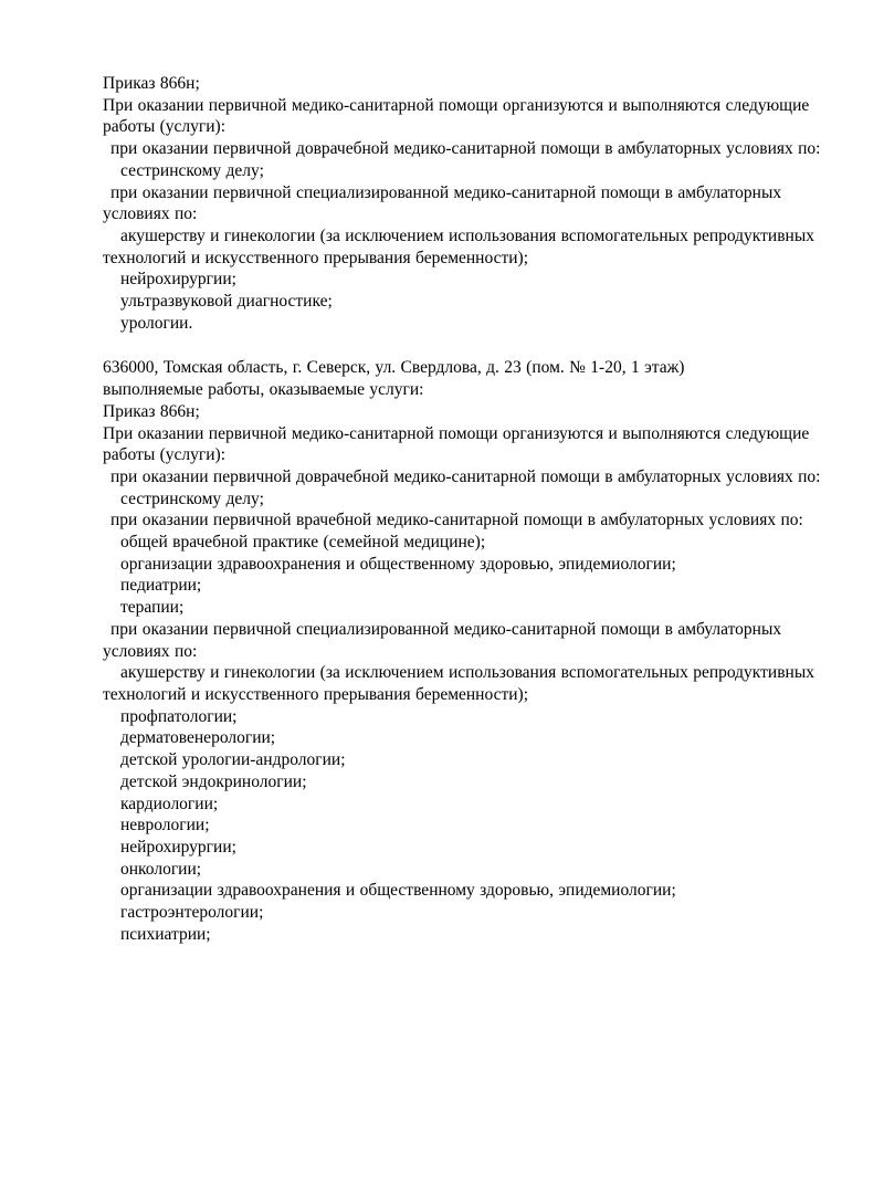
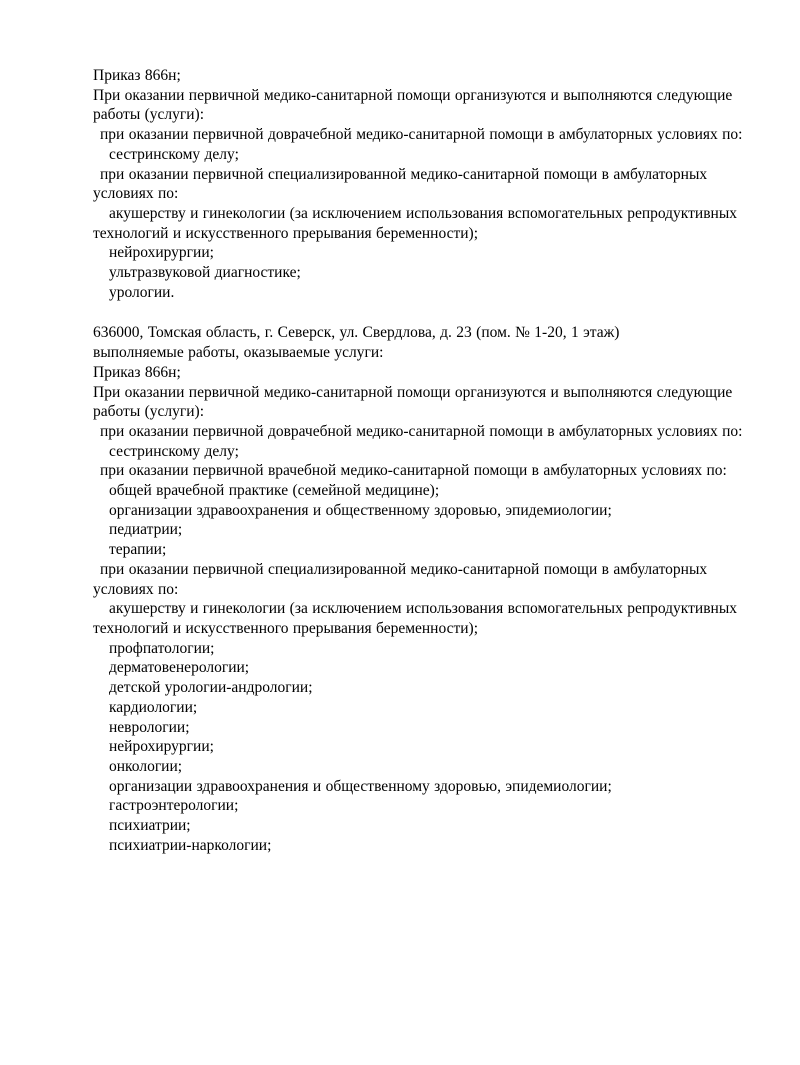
  Приказ 866н;
  При оказании первичной медико-санитарной помощи организуются и выполняются следующие работы (услуги):
  при оказании первичной доврачебной медико-санитарной помощи в амбулаторных условиях по:
  сестринскому делу;
  при оказании первичной специализированной медико-санитарной помощи в амбулаторных условиях по:
  акушерству и гинекологии (за исключением использования вспомогательных репродуктивных технологий и искусственного прерывания беременности);
  нейрохирургии;
  ультразвуковой диагностике;
  урологии.
  636000, Томская область, г. Северск, ул. Свердлова, д. 23 (пом. № 1-20, 1 этаж)
  выполняемые работы, оказываемые услуги:
  Приказ 866н;
  При оказании первичной медико-санитарной помощи организуются и выполняются следующие работы (услуги):
  при оказании первичной доврачебной медико-санитарной помощи в амбулаторных условиях по:
  сестринскому делу;
  при оказании первичной врачебной медико-санитарной помощи в амбулаторных условиях по:
  общей врачебной практике (семейной медицине);
  организации здравоохранения и общественному здоровью, эпидемиологии;
  педиатрии;
  терапии;
  при оказании первичной специализированной медико-санитарной помощи в амбулаторных условиях по:
  акушерству и гинекологии (за исключением использования вспомогательных репродуктивных технологий и искусственного прерывания беременности);
  профпатологии;
  дерматовенерологии;
  детской урологии-андрологии;
- детской эндокринологии;
  кардиологии;
  неврологии;
  нейрохирургии;
  онкологии;
  организации здравоохранения и общественному здоровью, эпидемиологии;
  гастроэнтерологии;
  психиатрии;
+ психиатрии-наркологии;
